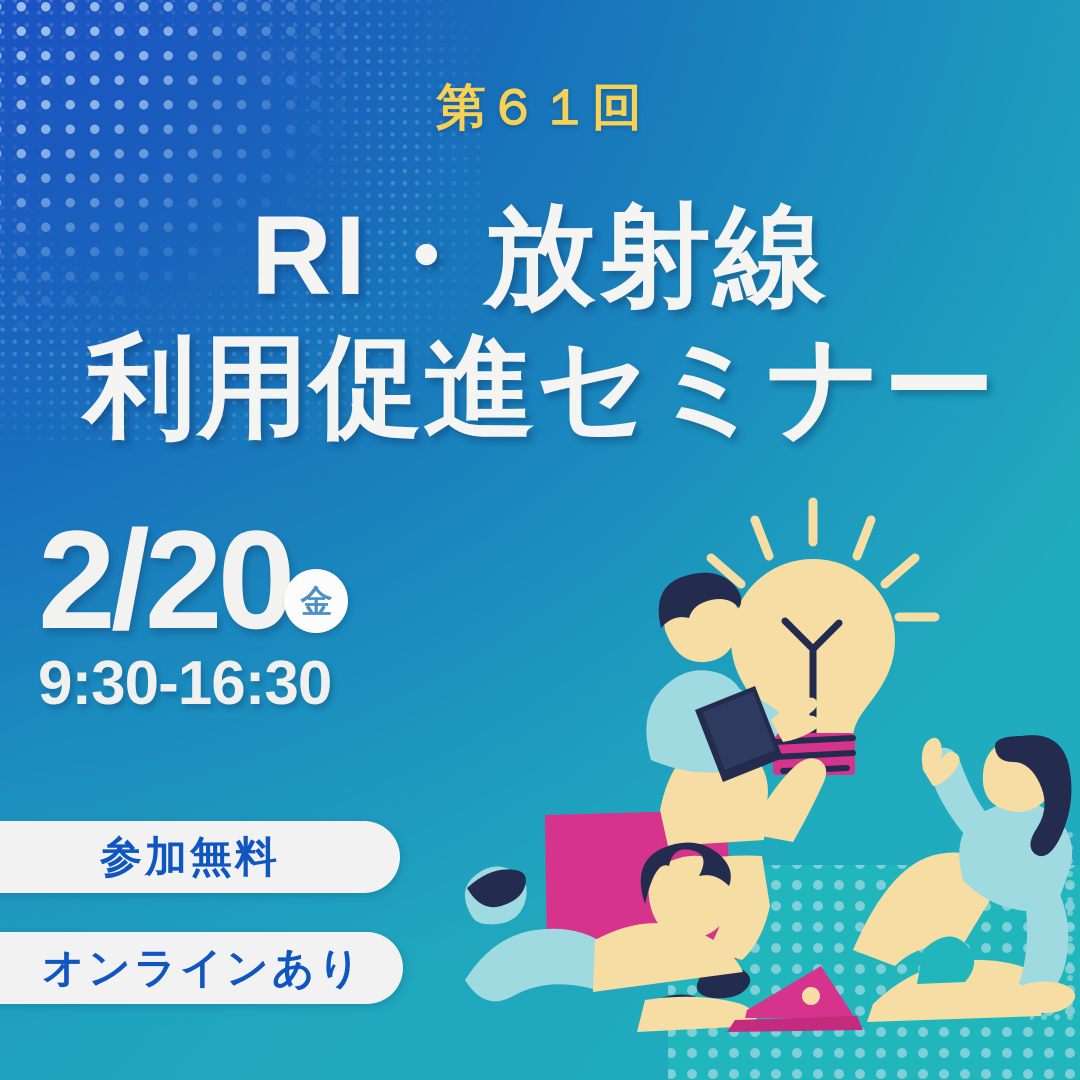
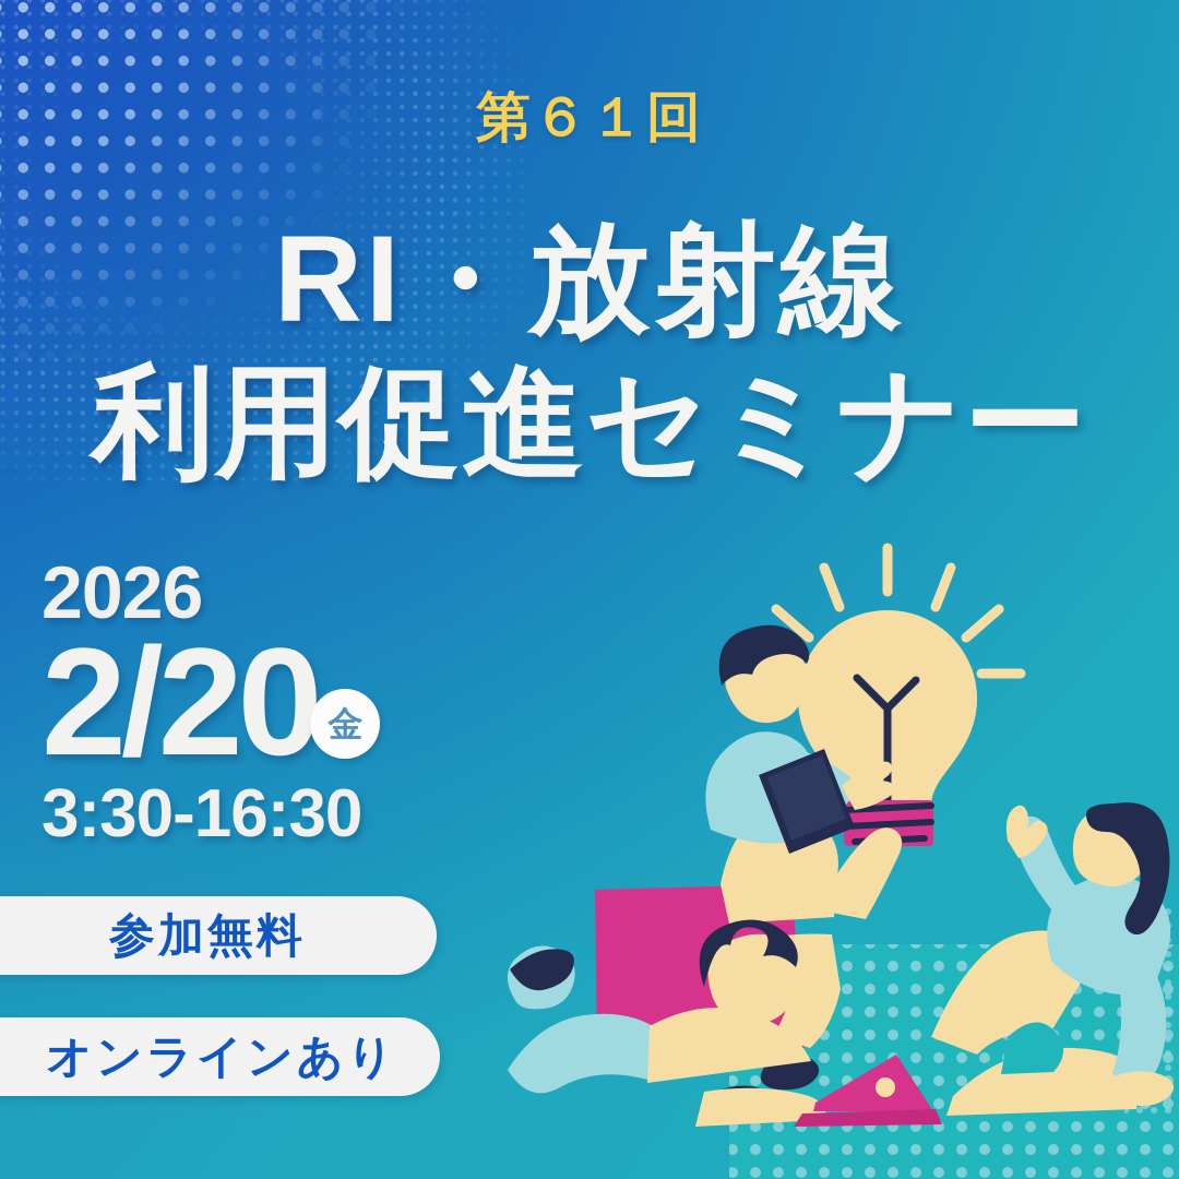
  第６１回
  RI・放射線
  利用促進セミナー
+ 2026
  2/20
  金
- 9:30-16:30
+ 3:30-16:30
  参加無料
  オンラインあり
